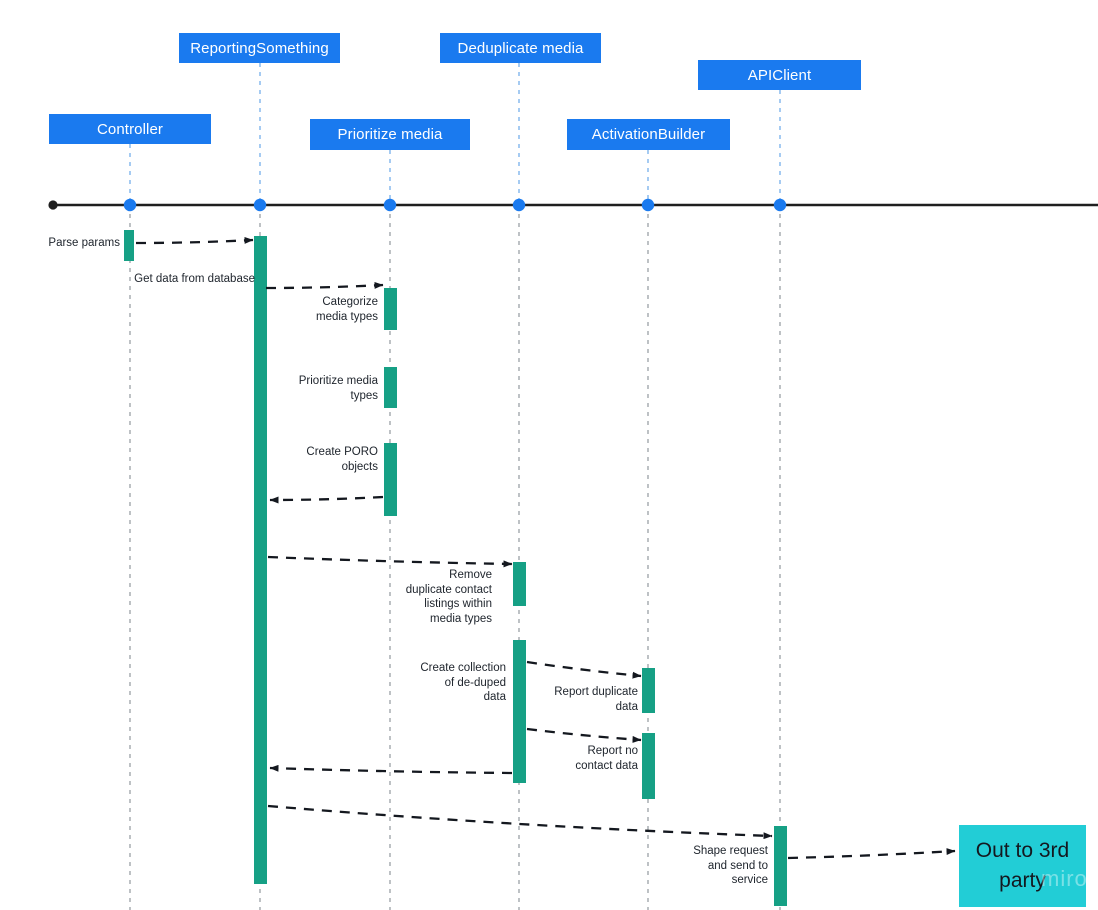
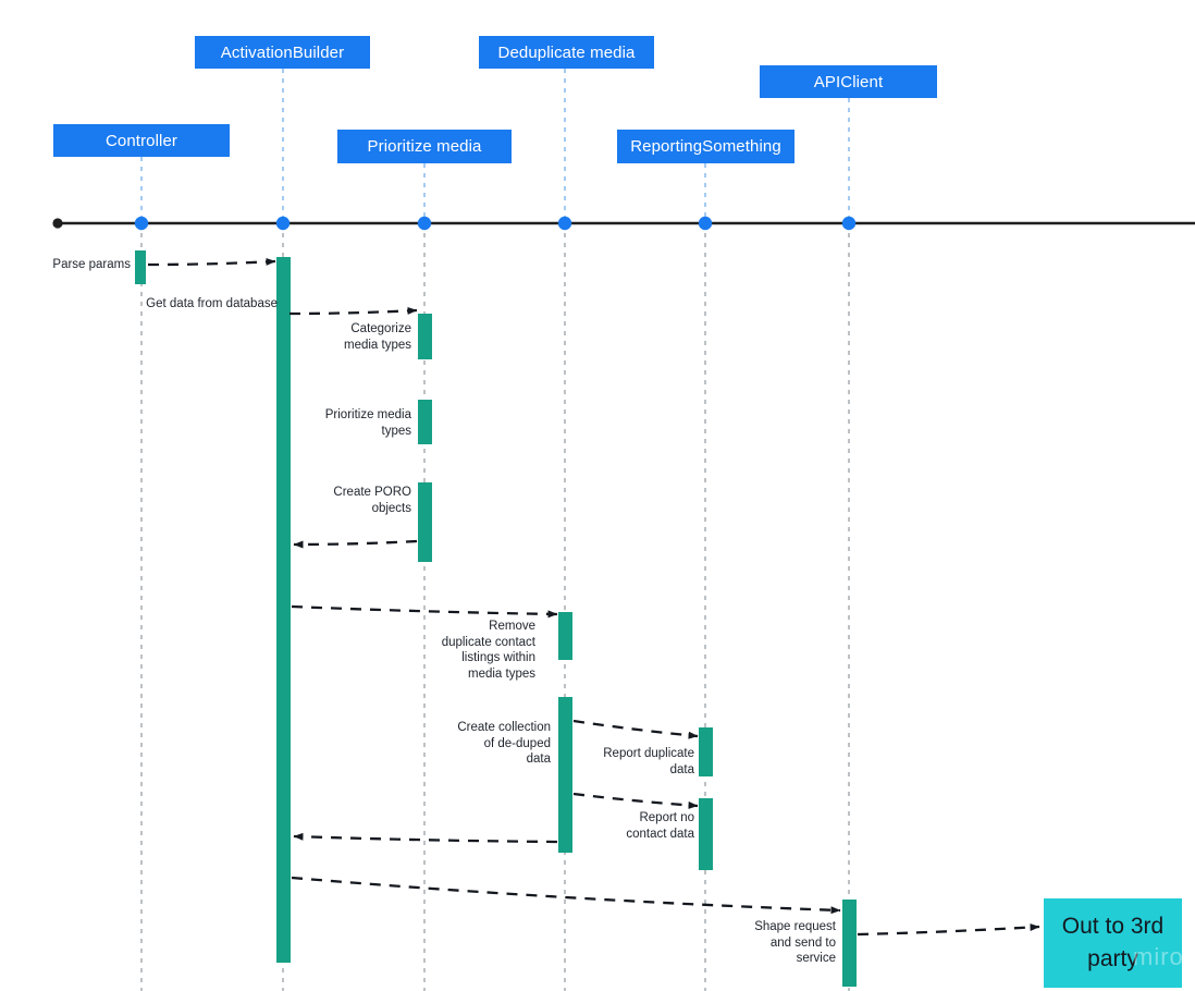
  Controller
- ReportingSomething
+ ActivationBuilder
  Prioritize media
  Deduplicate media
- ActivationBuilder
+ ReportingSomething
  APIClient
  Parse params
  Get data from database
  Categorize
  media types
  Prioritize media
  types
  Create PORO
  objects
  Remove
  duplicate contact
  listings within
  media types
  Create collection
  of de-duped
  data
  Report duplicate
  data
  Report no
  contact data
  Shape request
  and send to
  service
  Out to 3rd party
  miro
